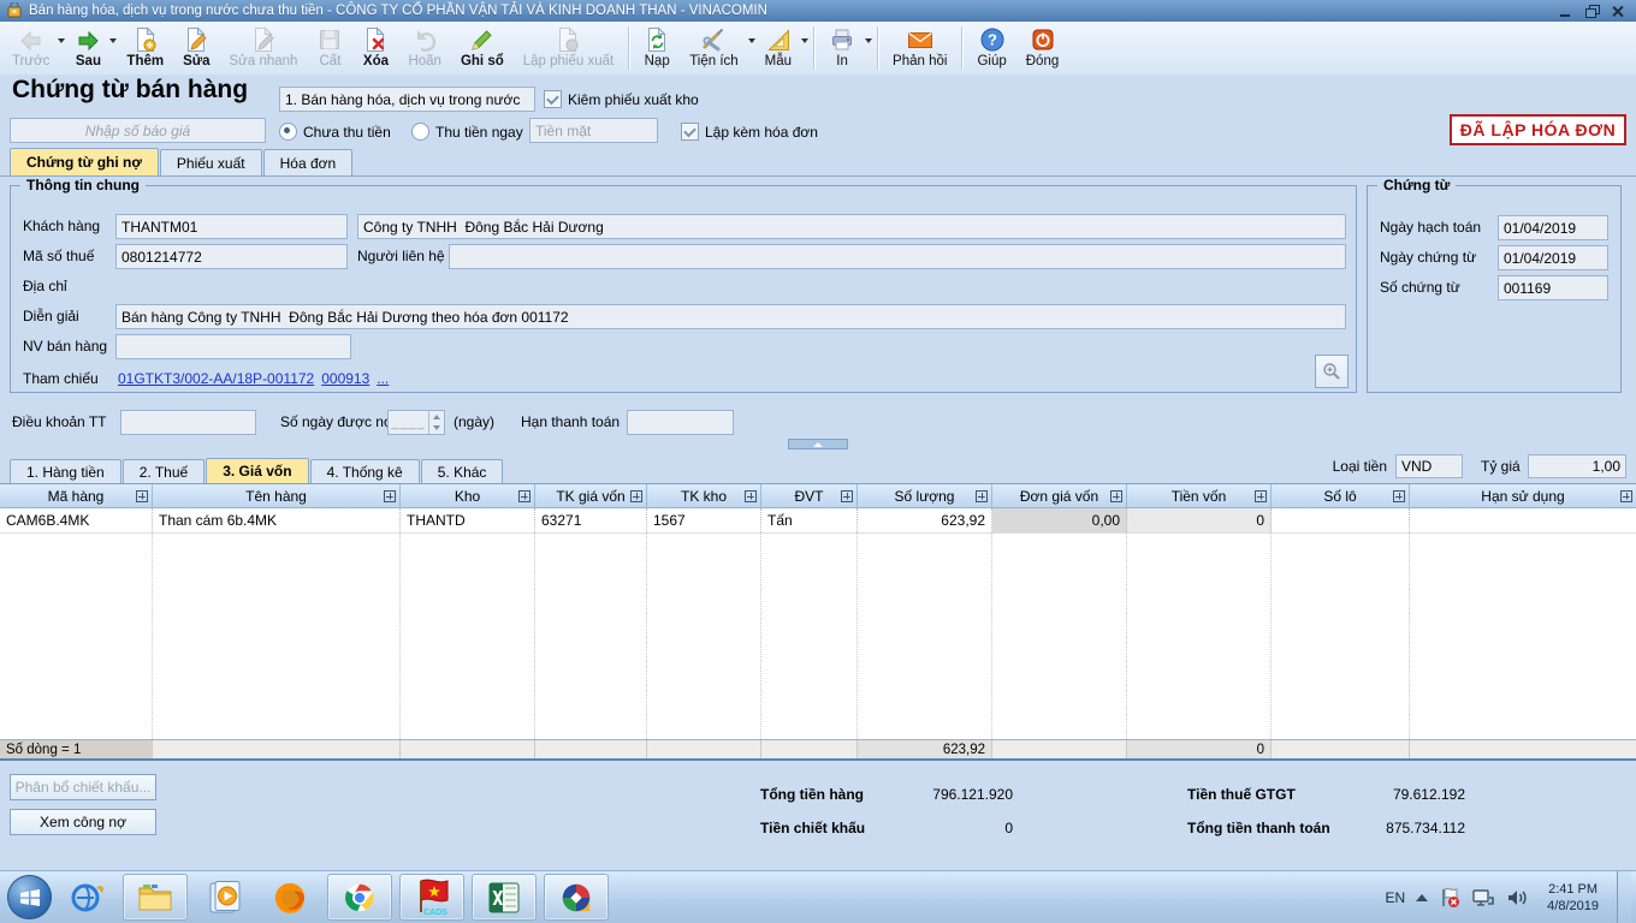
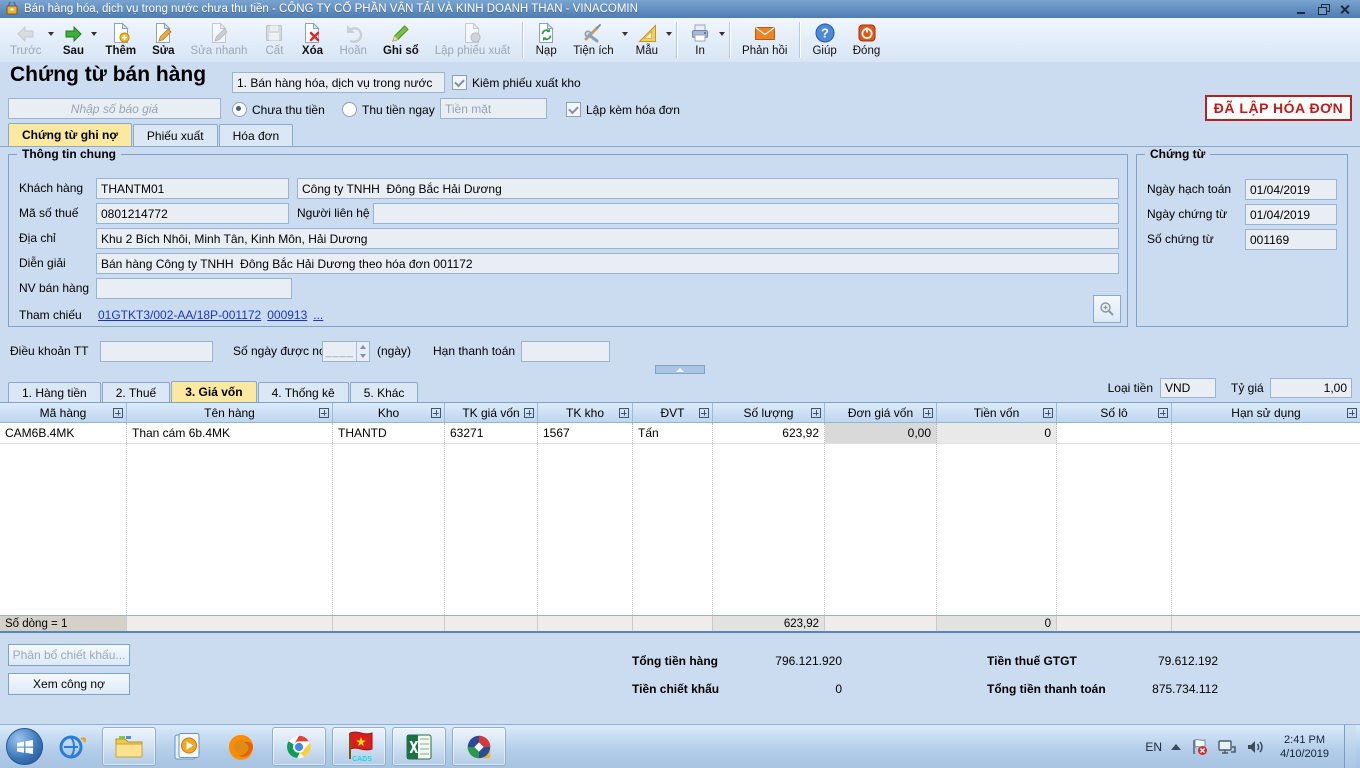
  Bán hàng hóa, dịch vụ trong nước chưa thu tiền - CÔNG TY CỔ PHẦN VẬN TẢI VÀ KINH DOANH THAN - VINACOMIN
  Trước
  Sau
  Thêm
  Sửa
  Sửa nhanh
  Cất
  Xóa
  Hoãn
  Ghi sổ
  Lập phiếu xuất
  Nạp
  Tiện ích
  Mẫu
  In
  Phản hồi
  ?
  Giúp
  Đóng
  Chứng từ bán hàng
  1. Bán hàng hóa, dịch vụ trong nước
  Kiêm phiếu xuất kho
  Nhập số báo giá
  Chưa thu tiền
  Thu tiền ngay
  Tiền mặt
  Lập kèm hóa đơn
  ĐÃ LẬP HÓA ĐƠN
  Chứng từ ghi nợ
  Phiếu xuất
  Hóa đơn
  Thông tin chung
  Khách hàng
  THANTM01
  Công ty TNHH Đông Bắc Hải Dương
  Mã số thuế
  0801214772
  Người liên hệ
  Địa chỉ
+ Khu 2 Bích Nhôi, Minh Tân, Kinh Môn, Hải Dương
  Diễn giải
  Bán hàng Công ty TNHH Đông Bắc Hải Dương theo hóa đơn 001172
  NV bán hàng
  Tham chiếu
  01GTKT3/002-AA/18P-001172 000913 ...
  Chứng từ
  Ngày hạch toán
  01/04/2019
  Ngày chứng từ
  01/04/2019
  Số chứng từ
  001169
  Điều khoản TT
  Số ngày được n
  ____
  (ngày)
  Hạn thanh toán
  1. Hàng tiền
  2. Thuế
  3. Giá vốn
  4. Thống kê
  5. Khác
  Loại tiền
  VND
  Tỷ giá
  1,00
  Mã hàng
  Tên hàng
  Kho
  TK giá vốn
  TK kho
  ĐVT
  Số lượng
  Đơn giá vốn
  Tiền vốn
  Số lô
  Hạn sử dụng
  CAM6B.4MK
  Than cám 6b.4MK
  THANTD
  63271
  1567
  Tấn
  623,92
  0,00
  0
  Số dòng = 1
  623,92
  0
  Phân bổ chiết khấu...
  Xem công nợ
  Tổng tiền hàng
  796.121.920
  Tiền thuế GTGT
  79.612.192
  Tiền chiết khấu
  0
  Tổng tiền thanh toán
  875.734.112
  EN
  2:41 PM
- 4/8/2019
+ 4/10/2019
